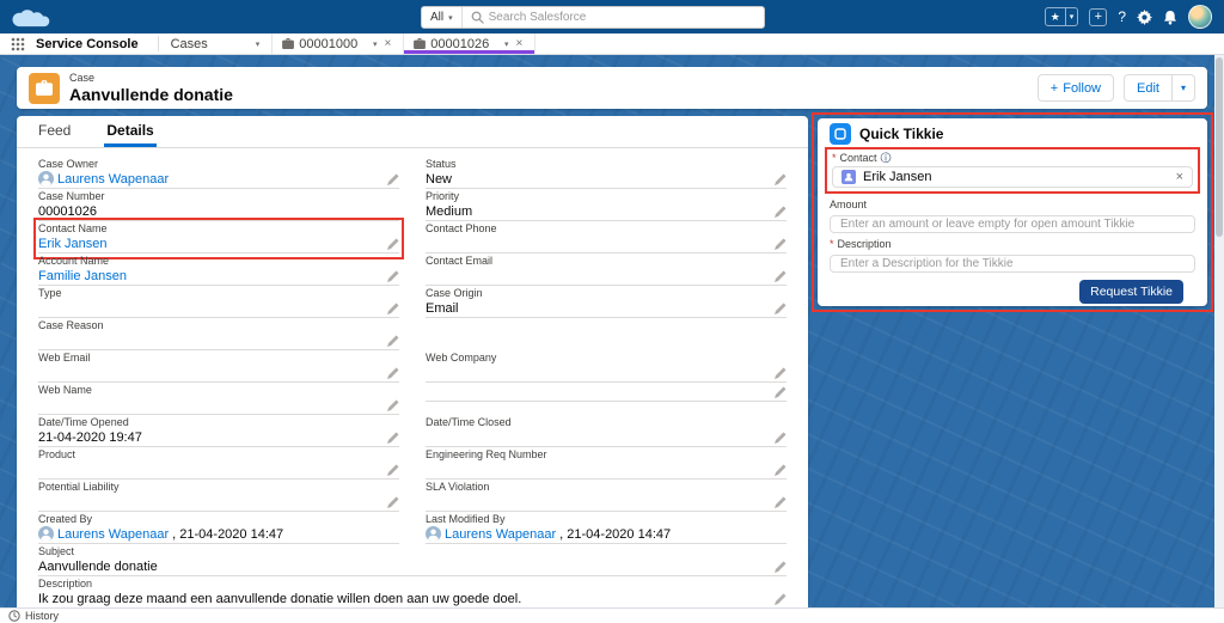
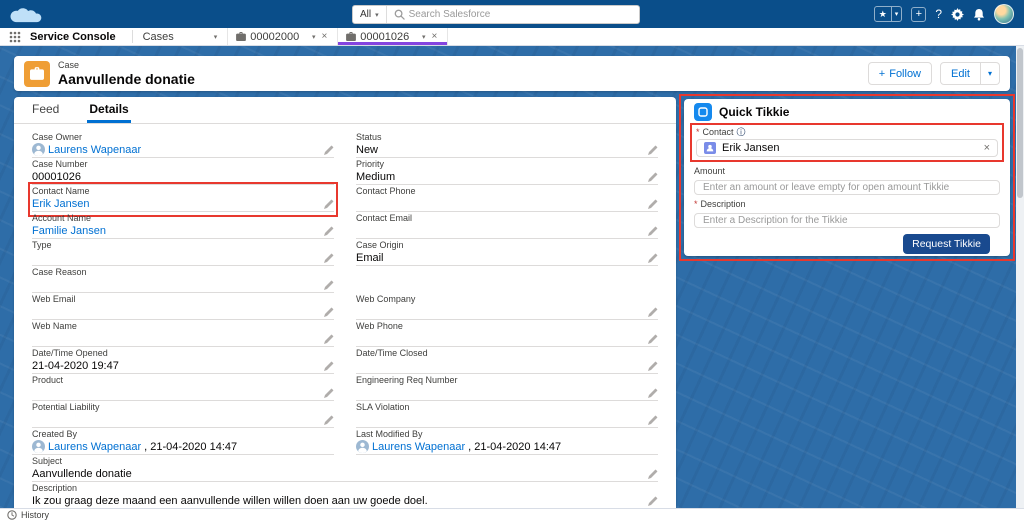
  All
  Search Salesforce
  ★
  +
  ?
  Service Console
  Cases
- 00001000
+ 00002000
  ×
  00001026
  ×
  Case
  Aanvullende donatie
  +
  Follow
  Edit
  ▾
  Feed
  Details
  Case Owner
  Laurens Wapenaar
  Status
  New
  Case Number
  00001026
  Priority
  Medium
  Contact Name
  Erik Jansen
  Contact Phone
  Account Name
  Familie Jansen
  Contact Email
  Type
  Case Origin
  Email
  Case Reason
  Web Email
  Web Company
  Web Name
+ Web Phone
  Date/Time Opened
  21-04-2020 19:47
  Date/Time Closed
  Product
  Engineering Req Number
  Potential Liability
  SLA Violation
  Created By
  Laurens Wapenaar
  , 21-04-2020 14:47
  Last Modified By
  Laurens Wapenaar
  , 21-04-2020 14:47
  Subject
  Aanvullende donatie
  Description
- Ik zou graag deze maand een aanvullende donatie willen doen aan uw goede doel.
+ Ik zou graag deze maand een aanvullende willen willen doen aan uw goede doel.
  Quick Tikkie
  *
  Contact
  ⓘ
  Erik Jansen
  ×
  Amount
  Enter an amount or leave empty for open amount Tikkie
  *
  Description
  Enter a Description for the Tikkie
  Request Tikkie
  History
